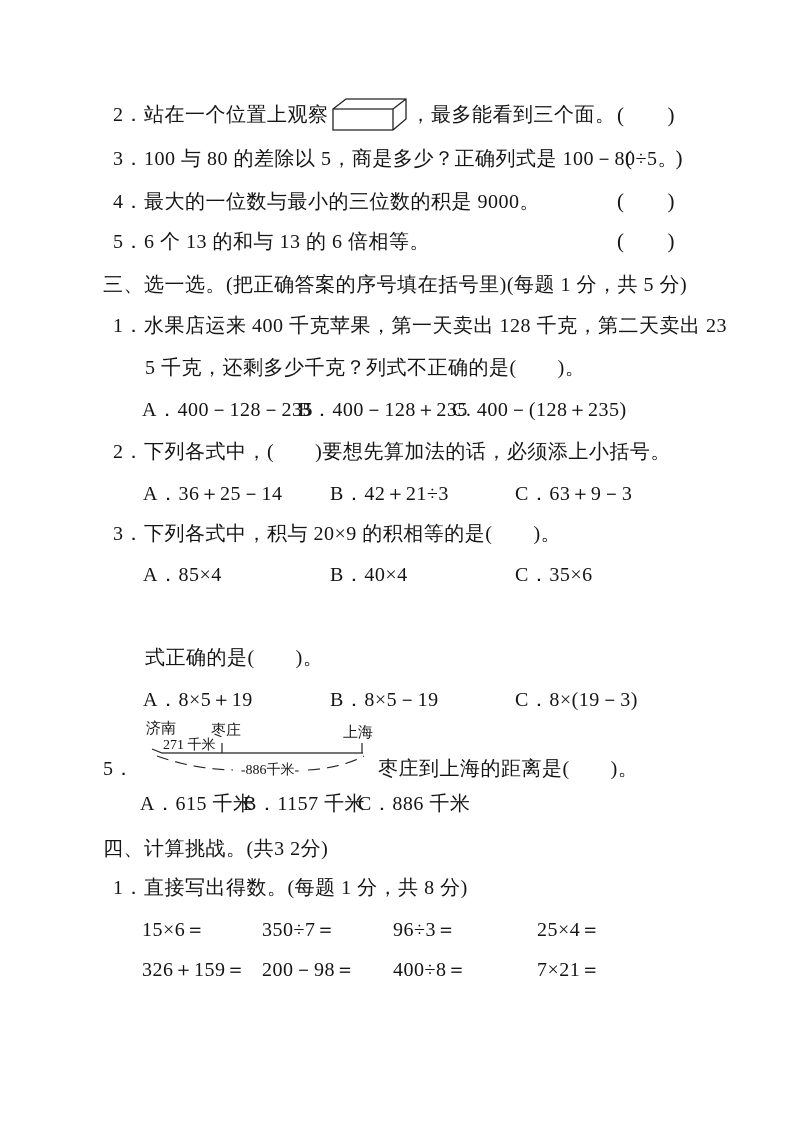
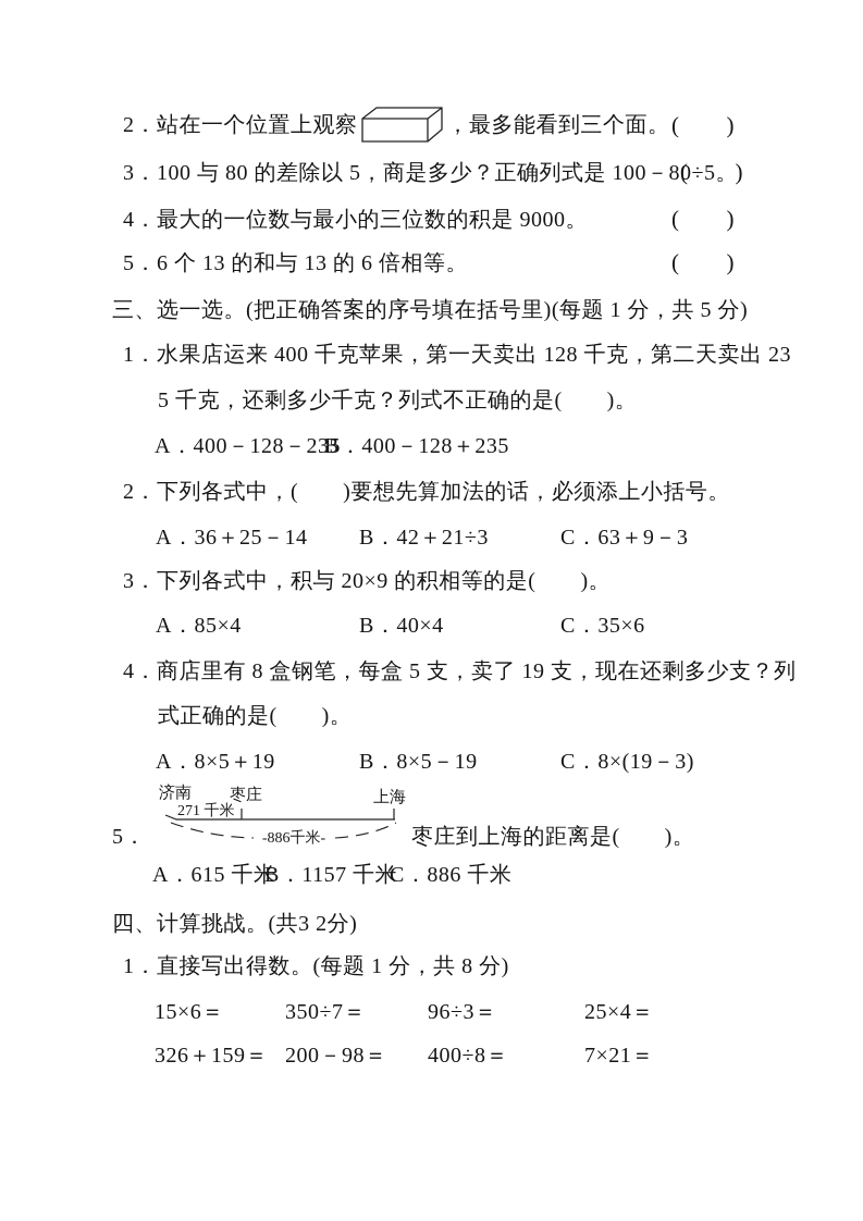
  2．
  站在一个位置上观察
  ，最多能看到三个面。
  ( )
  3．100 与 80 的差除以 5，商是多少？正确列式是 100－80÷5。
  ( )
  4．最大的一位数与最小的三位数的积是 9000。
  ( )
  5．6 个 13 的和与 13 的 6 倍相等。
  ( )
  三、选一选。(把正确答案的序号填在括号里)(每题 1 分，共 5 分)
  1．水果店运来 400 千克苹果，第一天卖出 128 千克，第二天卖出 23
  5 千克，还剩多少千克？列式不正确的是( )。
  A．400－128－235
  B．400－128＋235
- C. 400－(128＋235)
  2．下列各式中，( )要想先算加法的话，必须添上小括号。
  A．36＋25－14
  B．42＋21÷3
  C．63＋9－3
  3．下列各式中，积与 20×9 的积相等的是( )。
  A．85×4
  B．40×4
  C．35×6
+ 4．商店里有 8 盒钢笔，每盒 5 支，卖了 19 支，现在还剩多少支？列
  式正确的是( )。
  A．8×5＋19
  B．8×5－19
  C．8×(19－3)
  济南
  枣庄
  上海
  271 千米
  -886千米-
  5．
  枣庄到上海的距离是( )。
  A．615 千米
  B．1157 千米
  C．886 千米
  四、计算挑战。(共3 2分)
  1．直接写出得数。(每题 1 分，共 8 分)
  15×6＝
  350÷7＝
  96÷3＝
  25×4＝
  326＋159＝
  200－98＝
  400÷8＝
  7×21＝
